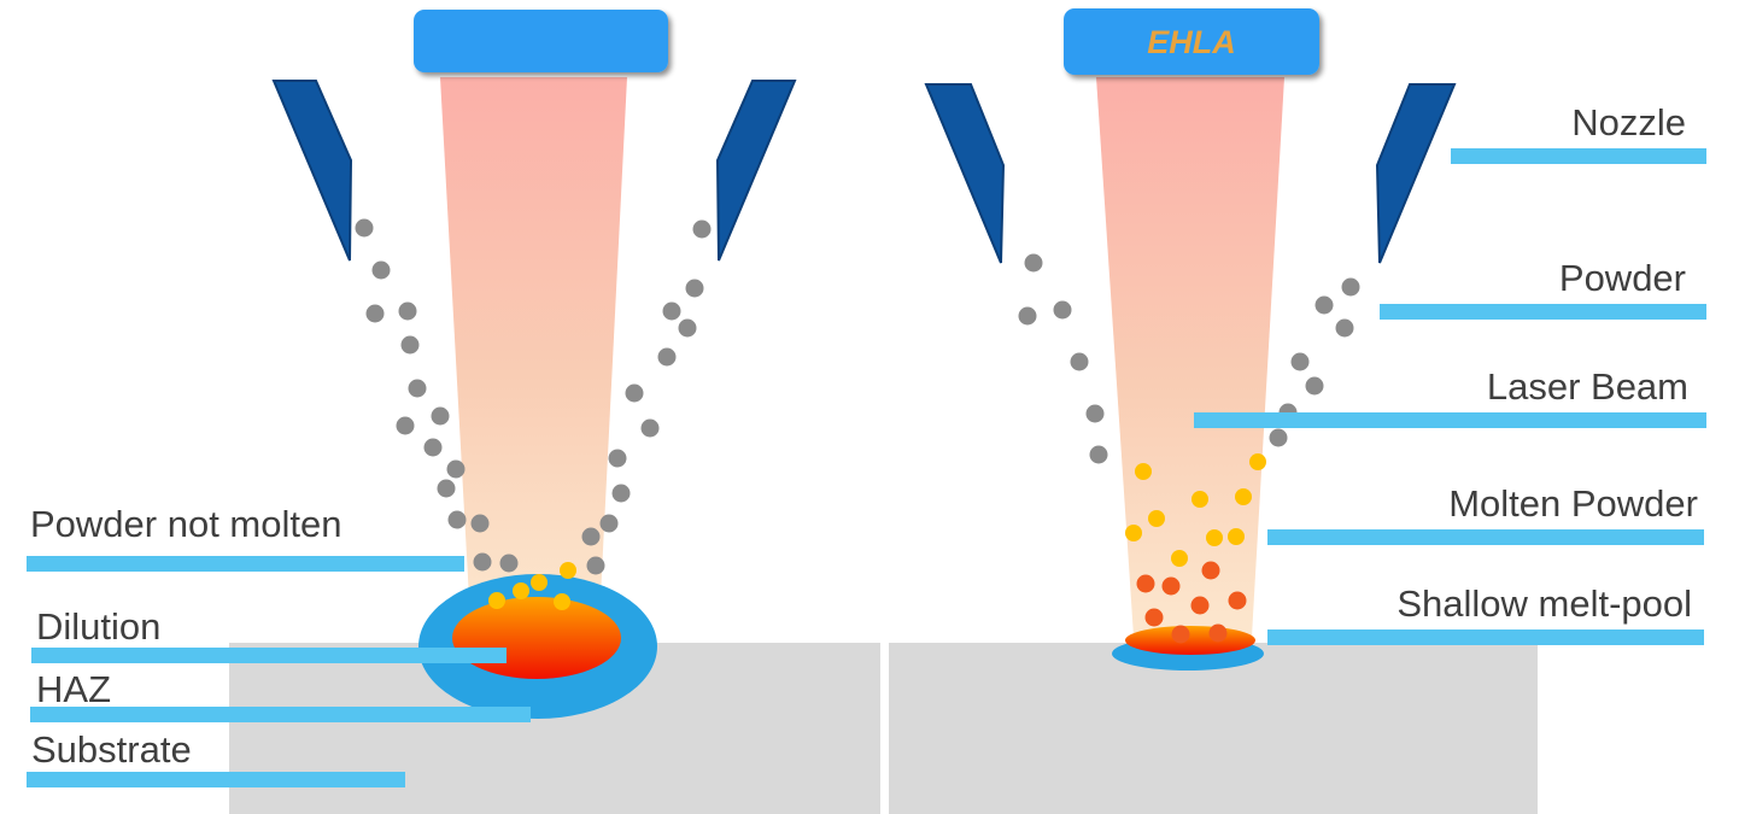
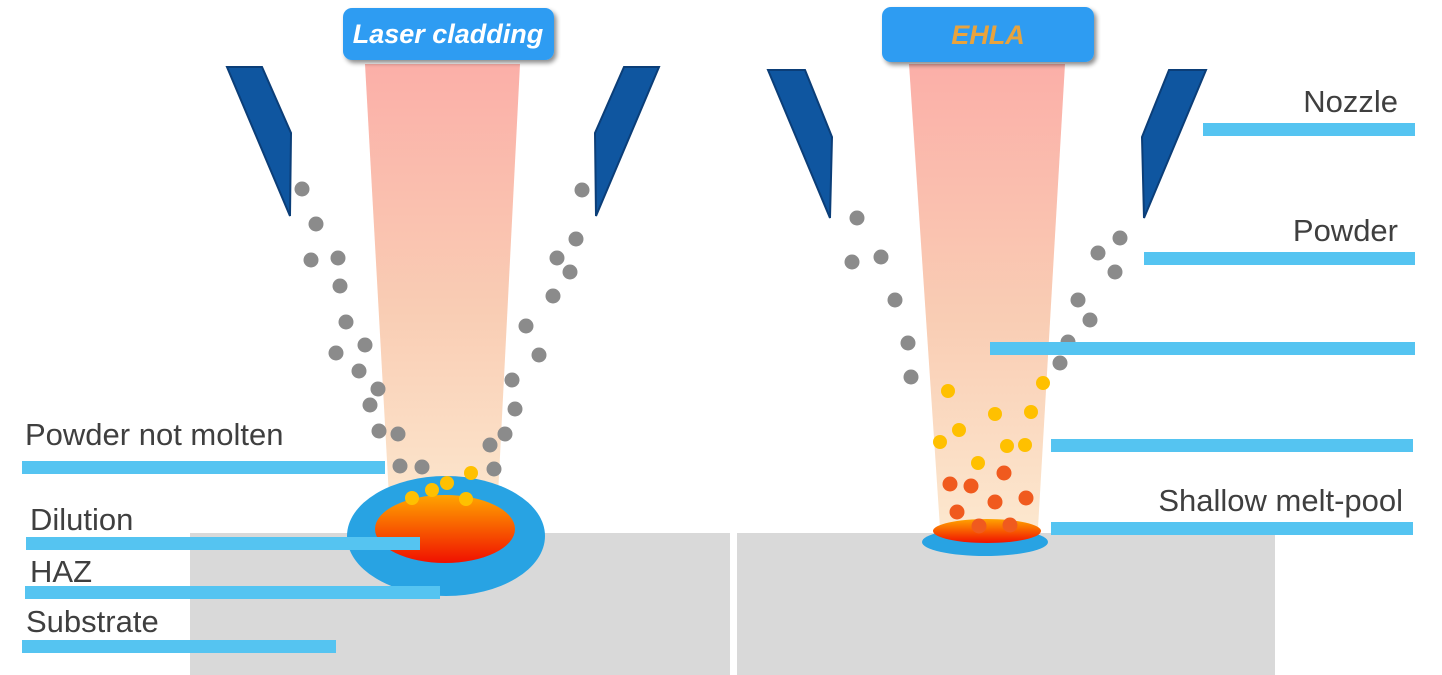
  Powder not molten
  Dilution
  HAZ
  Substrate
+ Laser cladding
  Nozzle
  Powder
- Laser Beam
- Molten Powder
  Shallow melt-pool
  EHLA
